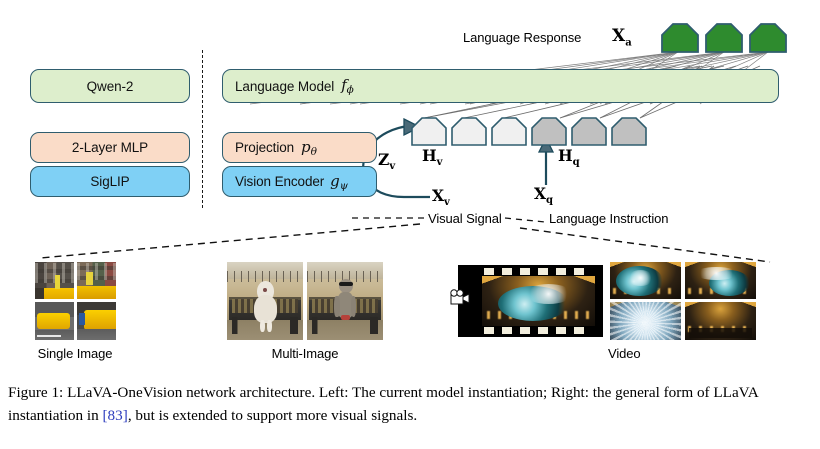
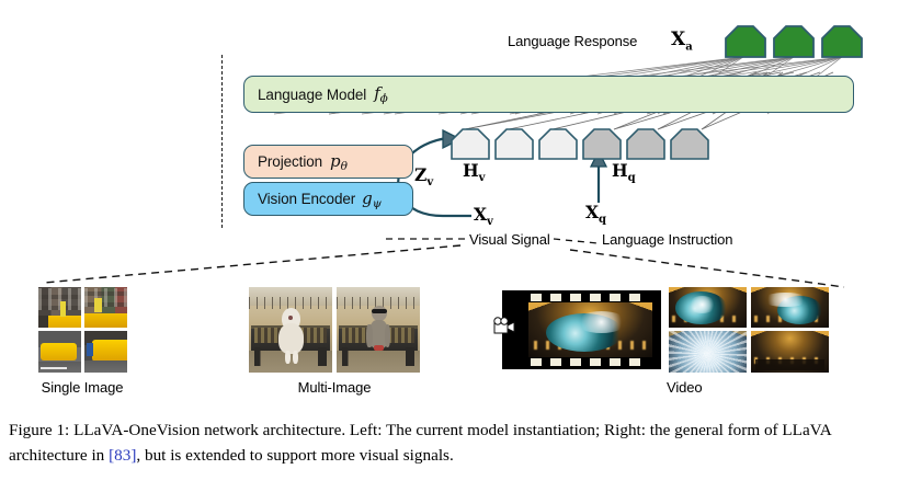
- Qwen-2
- 2-Layer MLP
- SigLIP
  Language Model
  fϕ
  Projection
  pθ
  Vision Encoder
  gψ
  Zv
  Hv
  Xv
  Hq
  Xq
  Xa
  Language Response
  Visual Signal
  Language Instruction
  Single Image
  Multi-Image
  Video
- Figure 1: LLaVA-OneVision network architecture. Left: The current model instantiation; Right: the general form of LLaVA instantiation in [83], but is extended to support more visual signals.
+ Figure 1: LLaVA-OneVision network architecture. Left: The current model instantiation; Right: the general form of LLaVA architecture in [83], but is extended to support more visual signals.
